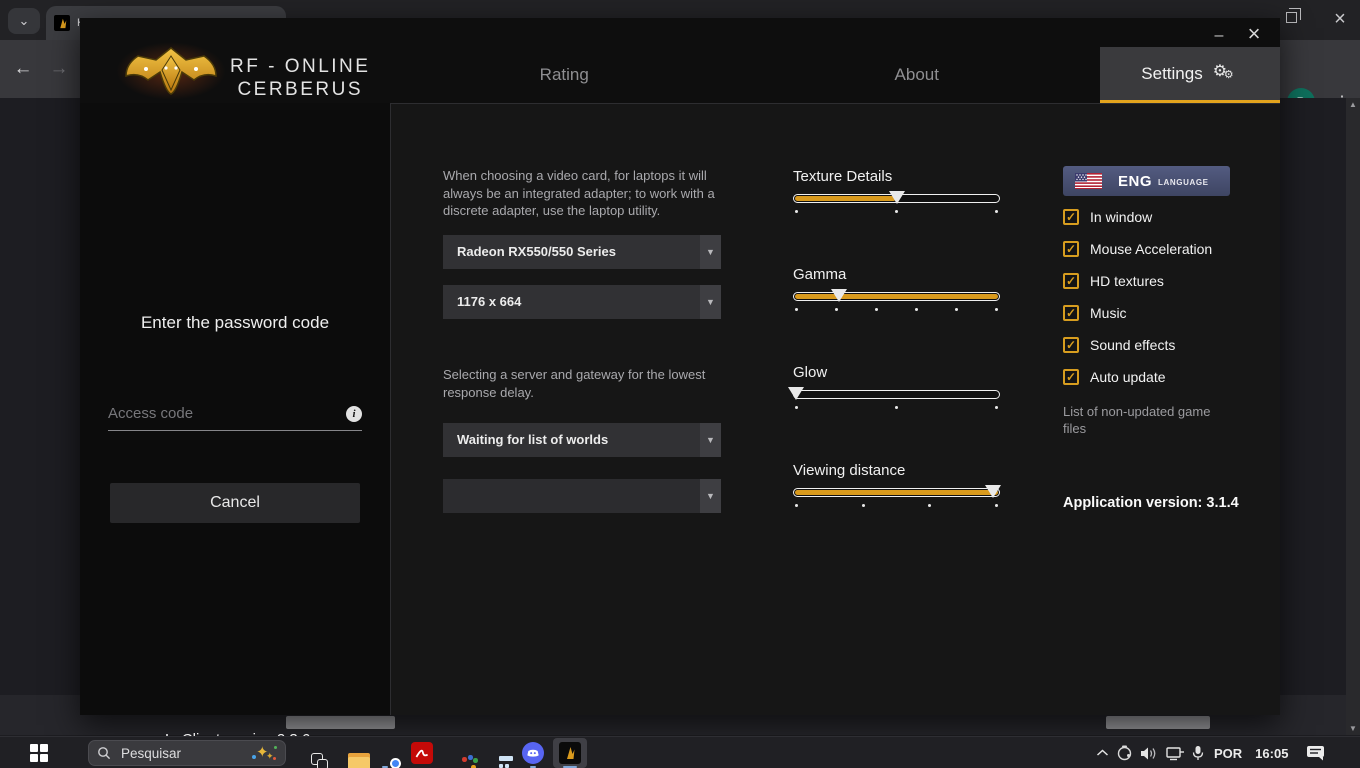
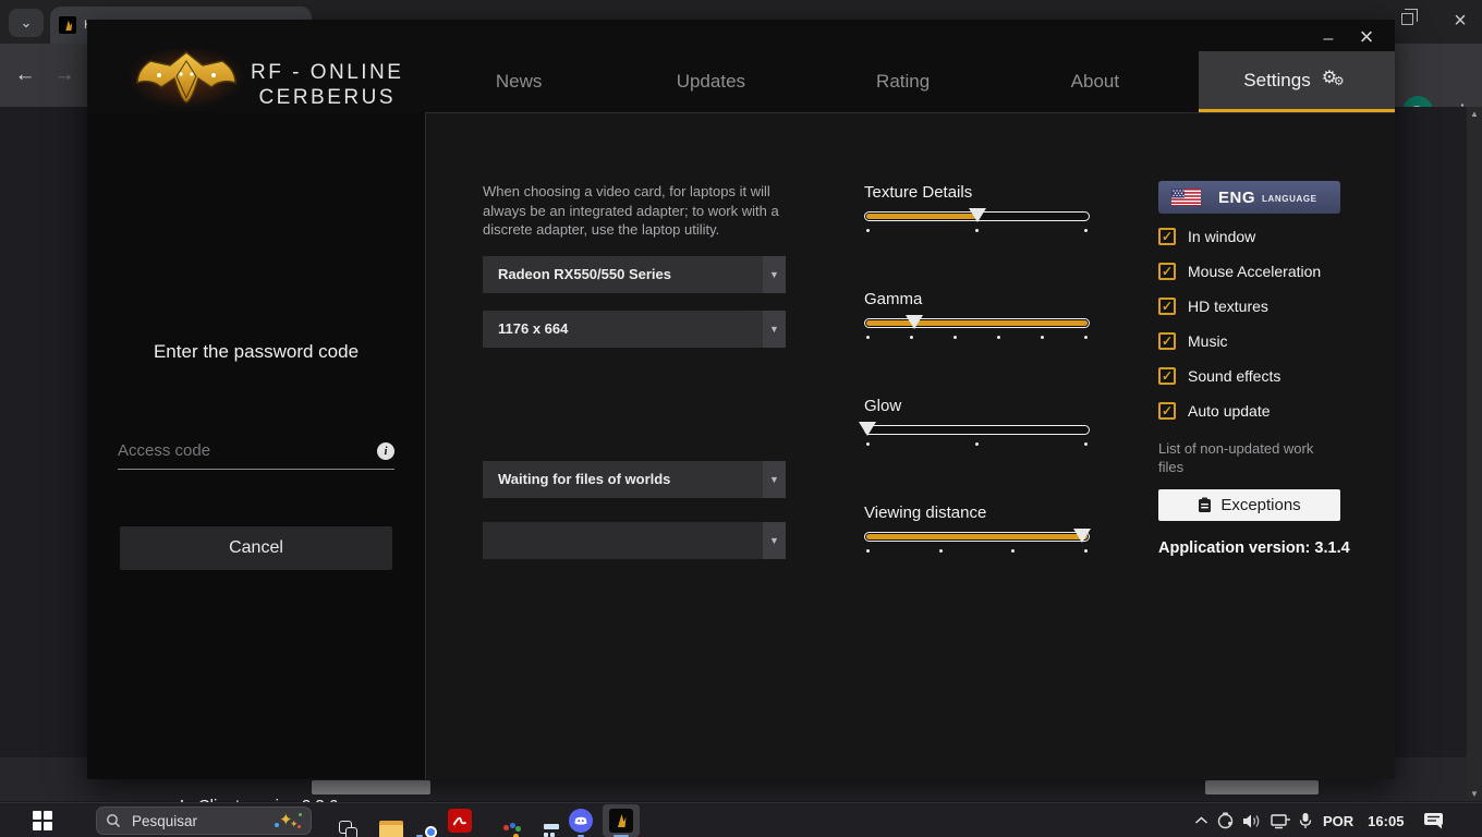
  ⌄
  ×
  ←
  →
  ▲
  ▼
  –
  ×
  RF - ONLINE
  CERBERUS
+ News
+ Updates
  Rating
  About
  Settings
  ⚙
  ⚙
  Enter the password code
  Access code
  i
  Cancel
  When choosing a video card, for laptops it will always be an integrated adapter; to work with a discrete adapter, use the laptop utility.
  Radeon RX550/550 Series
  ▼
  1176 x 664
  ▼
- Selecting a server and gateway for the lowest response delay.
- Waiting for list of worlds
+ Waiting for files of worlds
  ▼
  ▼
  Texture Details
  Gamma
  Glow
  Viewing distance
  ENG
  LANGUAGE
  ✓
  In window
  ✓
  Mouse Acceleration
  ✓
  HD textures
  ✓
  Music
  ✓
  Sound effects
  ✓
  Auto update
- List of non-updated game files
+ List of non-updated work files
+ Exceptions
  Application version: 3.1.4
  Pesquisar
  ✦
  ✦
  POR
  16:05
